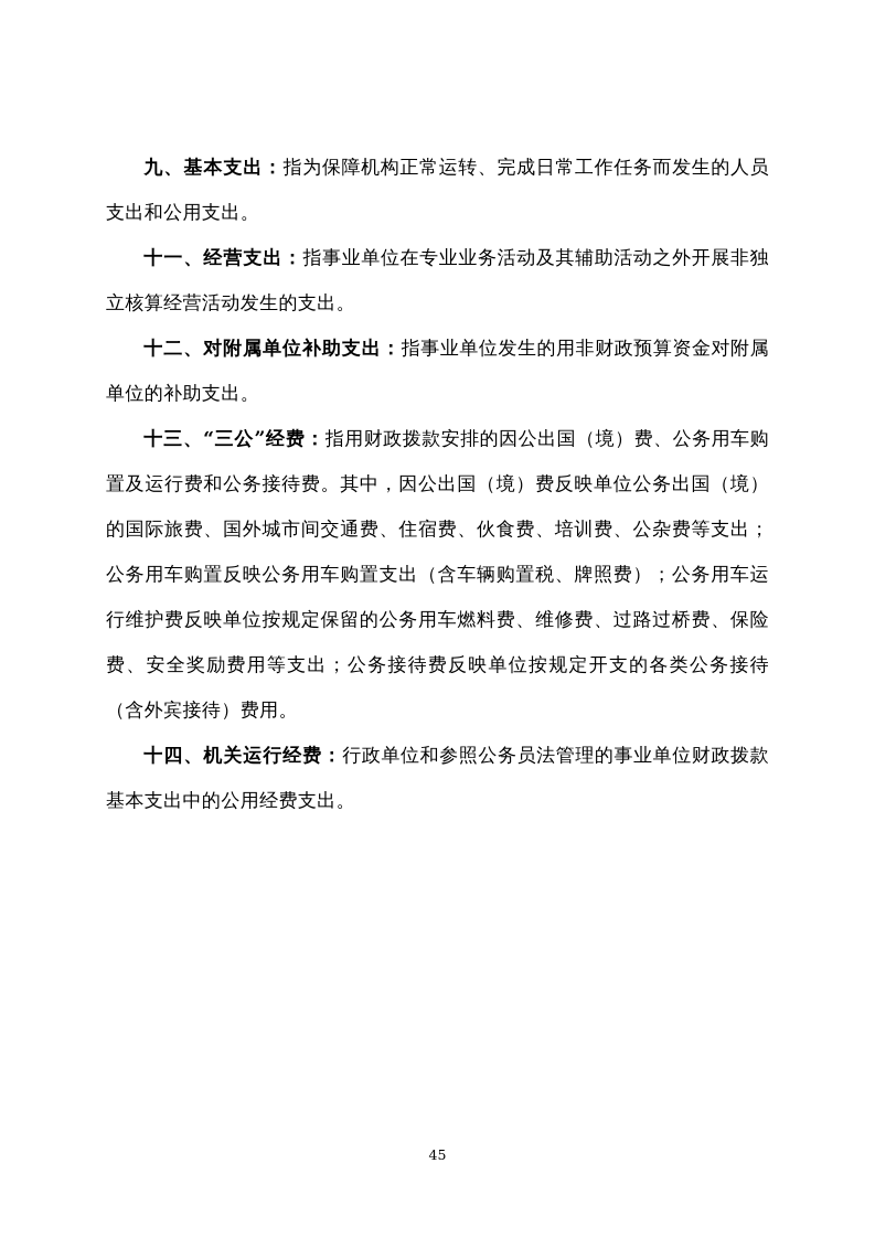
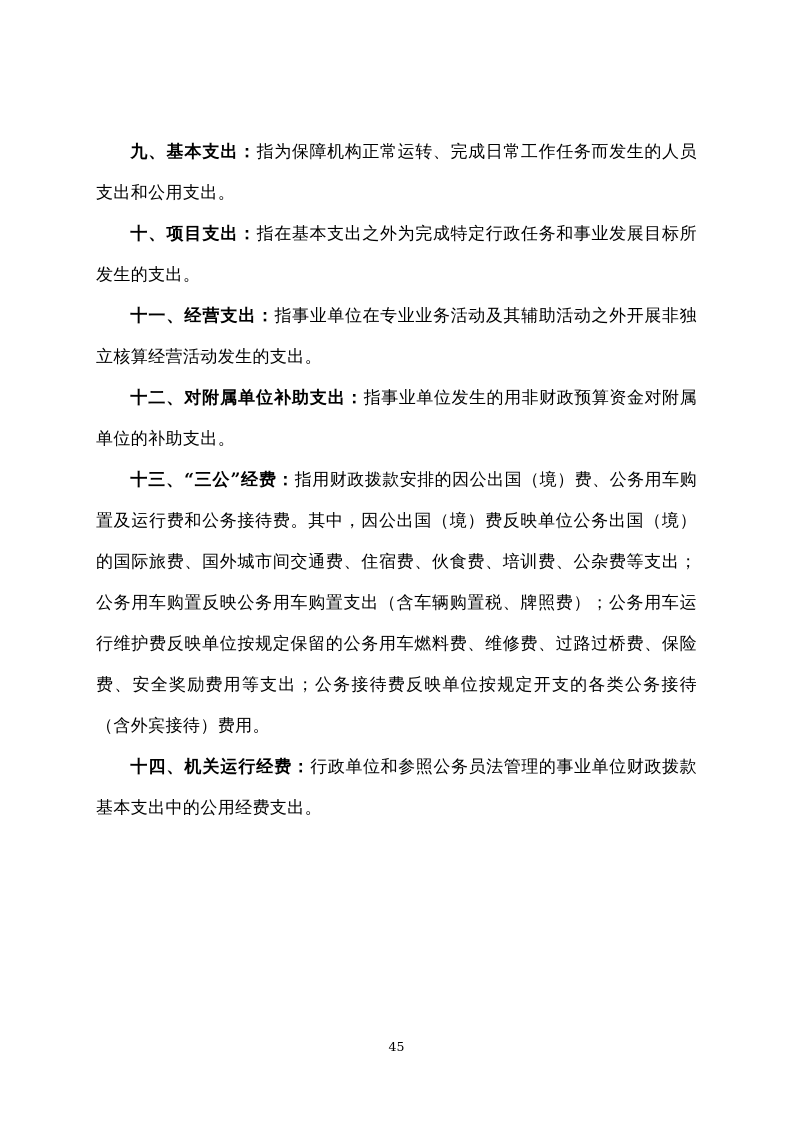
  九、基本支出：指为保障机构正常运转、完成日常工作任务而发生的人员支出和公用支出。
+ 十、项目支出：指在基本支出之外为完成特定行政任务和事业发展目标所发生的支出。
  十一、经营支出：指事业单位在专业业务活动及其辅助活动之外开展非独立核算经营活动发生的支出。
  十二、对附属单位补助支出：指事业单位发生的用非财政预算资金对附属单位的补助支出。
  十三、“三公”经费：指用财政拨款安排的因公出国（境）费、公务用车购置及运行费和公务接待费。其中，因公出国（境）费反映单位公务出国（境）的国际旅费、国外城市间交通费、住宿费、伙食费、培训费、公杂费等支出；公务用车购置反映公务用车购置支出（含车辆购置税、牌照费）；公务用车运行维护费反映单位按规定保留的公务用车燃料费、维修费、过路过桥费、保险费、安全奖励费用等支出；公务接待费反映单位按规定开支的各类公务接待（含外宾接待）费用。
  十四、机关运行经费：行政单位和参照公务员法管理的事业单位财政拨款基本支出中的公用经费支出。
  45
